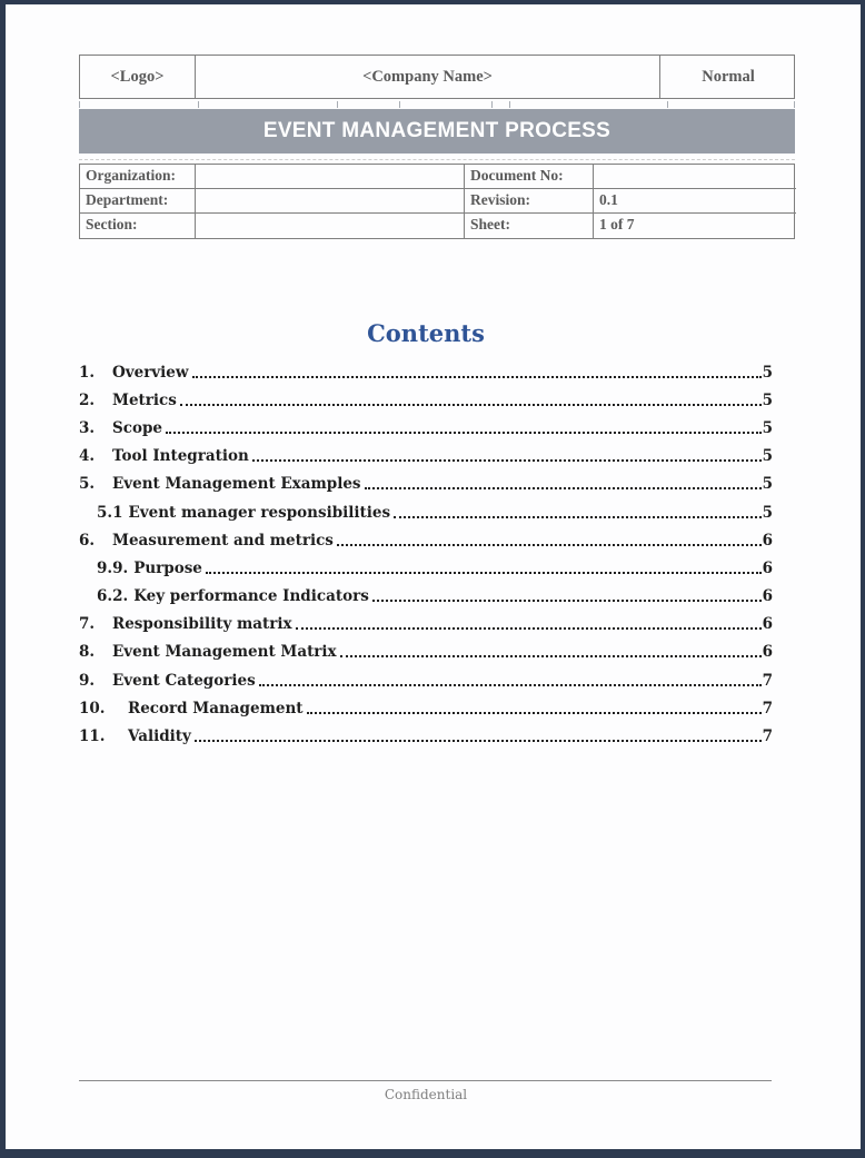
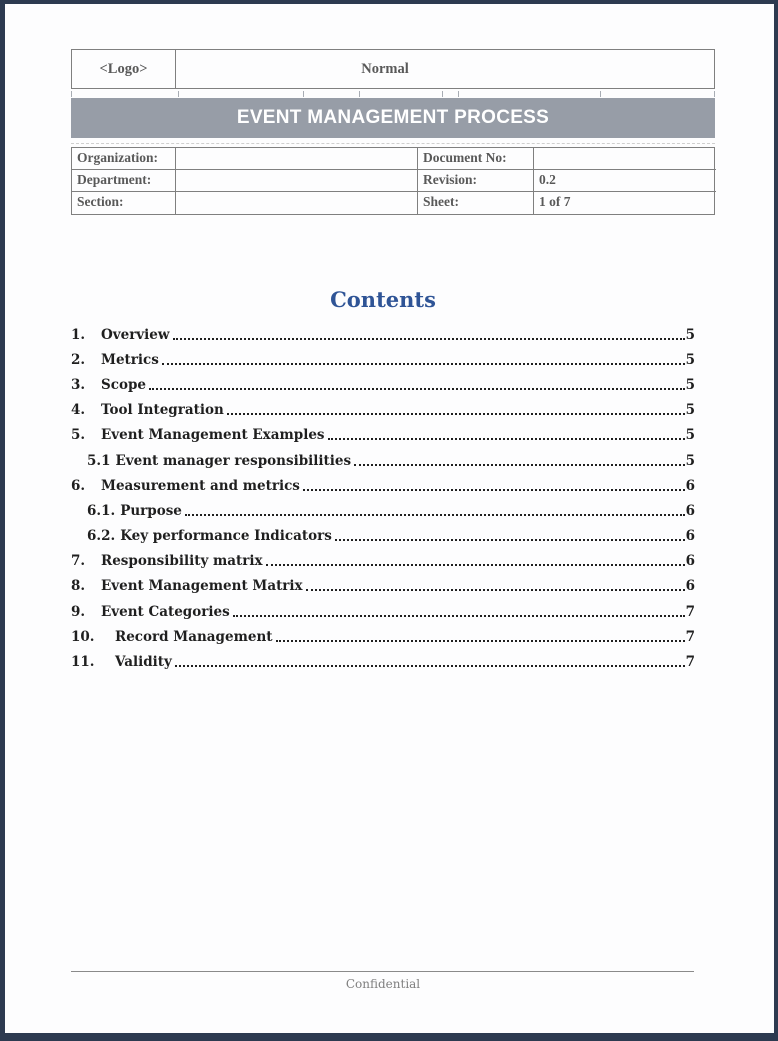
  <Logo>
- <Company Name>
  Normal
  EVENT MANAGEMENT PROCESS
  Organization:
  Document No:
  Department:
  Revision:
- 0.1
+ 0.2
  Section:
  Sheet:
  1 of 7
  Contents
  1.
  Overview
  5
  2.
  Metrics
  5
  3.
  Scope
  5
  4.
  Tool Integration
  5
  5.
  Event Management Examples
  5
  5.1
  Event manager responsibilities
  5
  6.
  Measurement and metrics
  6
- 9.9.
+ 6.1.
  Purpose
  6
  6.2.
  Key performance Indicators
  6
  7.
  Responsibility matrix
  6
  8.
  Event Management Matrix
  6
  9.
  Event Categories
  7
  10.
  Record Management
  7
  11.
  Validity
  7
  Confidential
